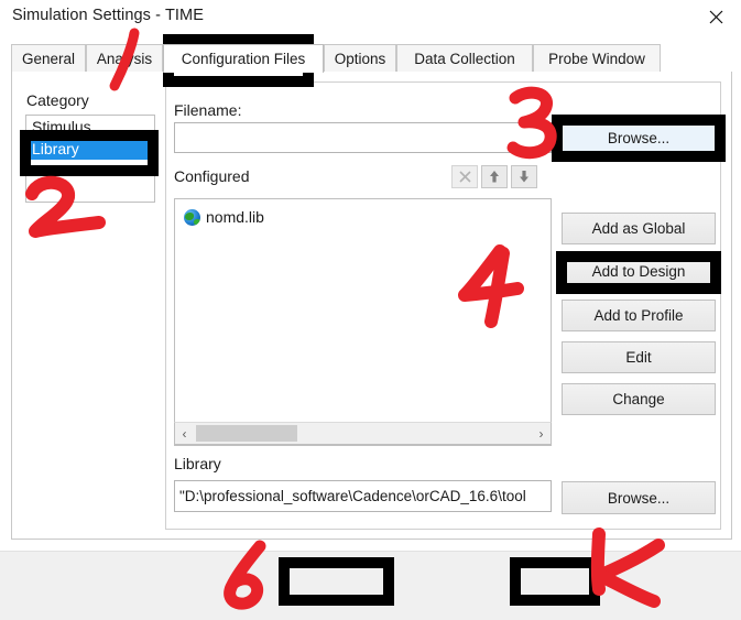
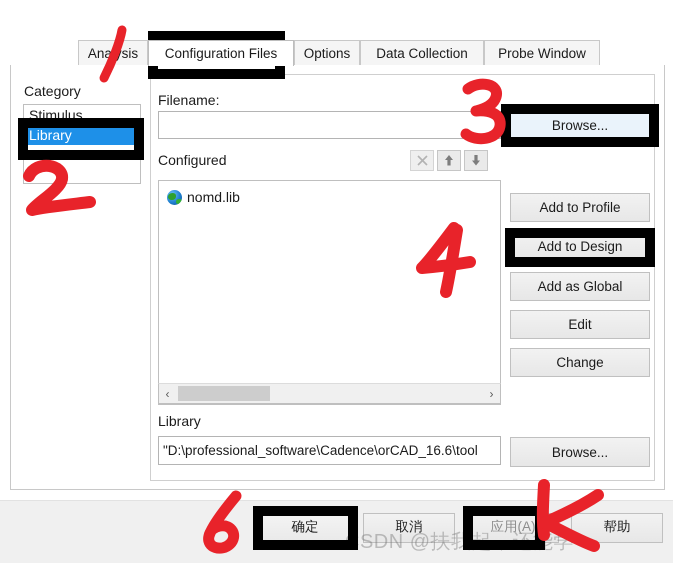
- Simulation Settings - TIME
- General
  Anasis
  Configuration Files
  Options
  Data Collection
  Probe Window
  Category
  Stimulus
  Library
  Include
  Details
  Filename:
  Configured
  nomd.lib
  ‹
  ›
  Browse...
- Add as Global
+ Add to Profile
  Add to Design
- Add to Profile
+ Add as Global
  Edit
  Change
  Library
  "D:\professional_software\Cadence\orCAD_16.6\tool
  Browse...
+ 确定
+ 取消
+ 应用(A)
+ 帮助
+ CSDN @扶我起，还能学
